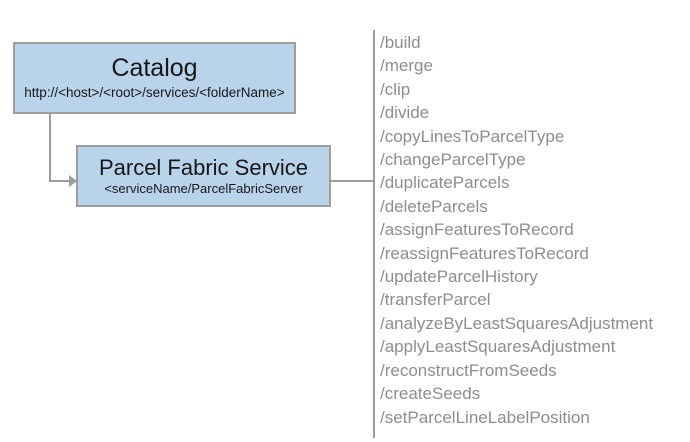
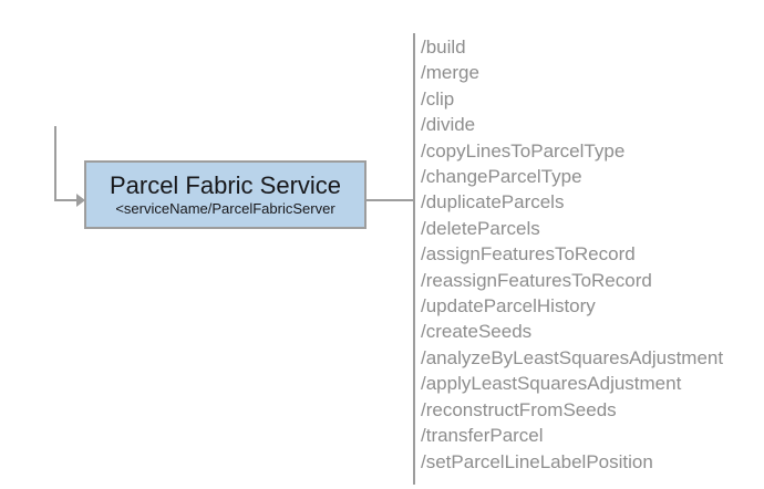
- Catalog
- http://<host>/<root>/services/<folderName>
  Parcel Fabric Service
  <serviceName/ParcelFabricServer
  /build
  /merge
  /clip
  /divide
  /copyLinesToParcelType
  /changeParcelType
  /duplicateParcels
  /deleteParcels
  /assignFeaturesToRecord
  /reassignFeaturesToRecord
  /updateParcelHistory
- /transferParcel
+ /createSeeds
  /analyzeByLeastSquaresAdjustment
  /applyLeastSquaresAdjustment
  /reconstructFromSeeds
- /createSeeds
+ /transferParcel
  /setParcelLineLabelPosition
